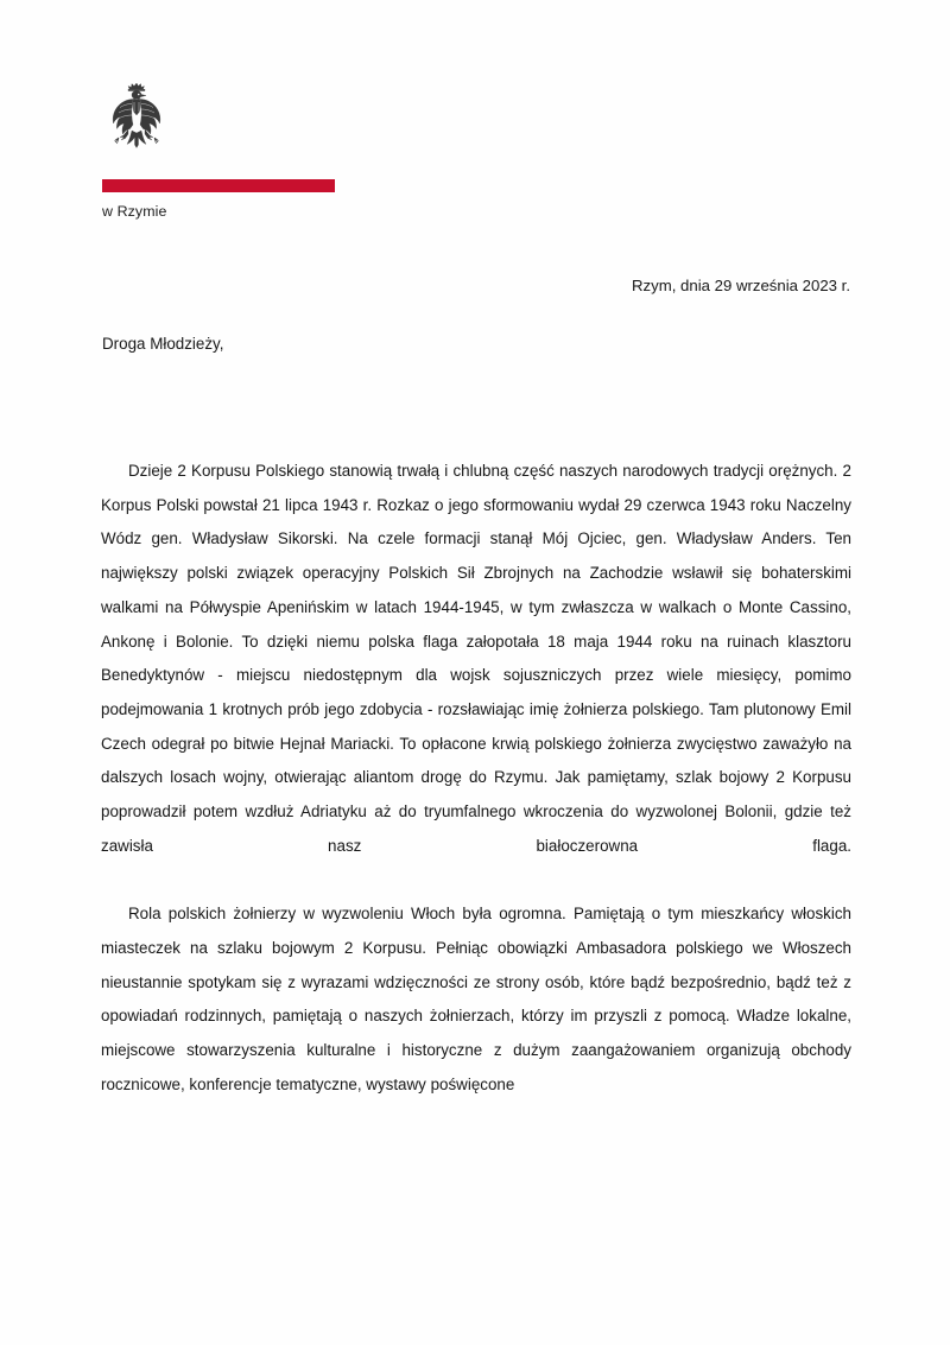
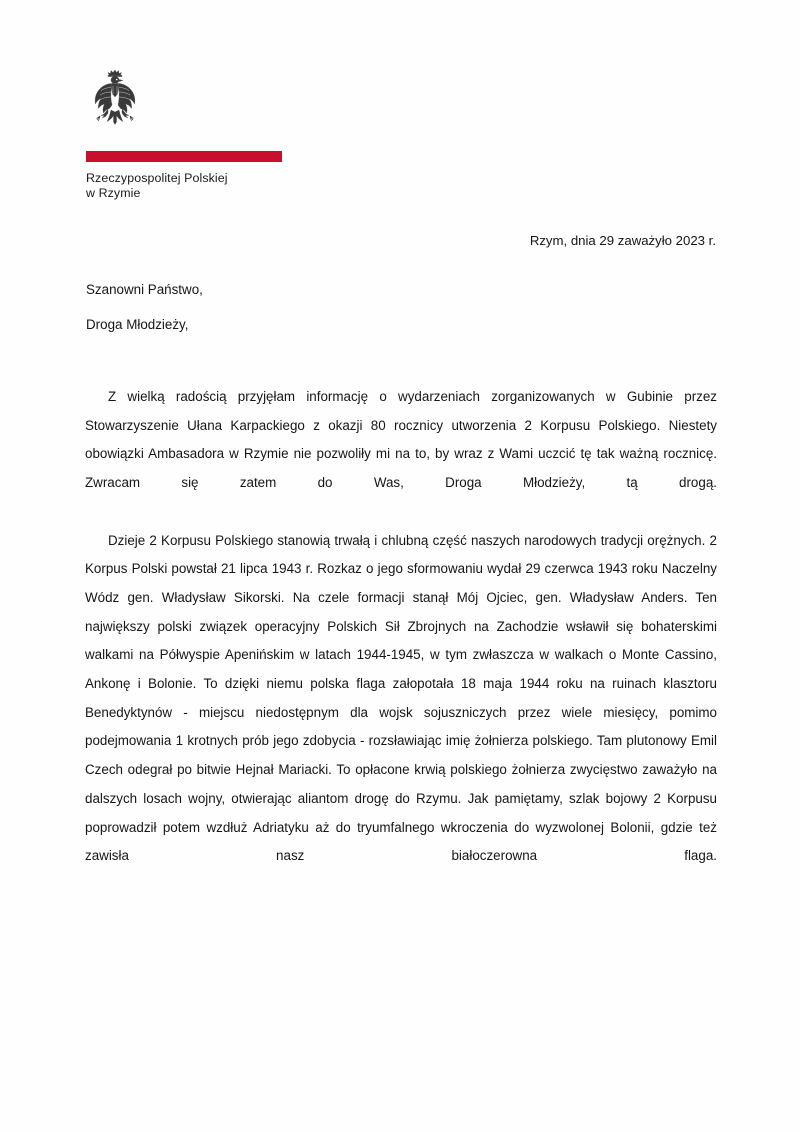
+ Rzeczypospolitej Polskiej
  w Rzymie
- Rzym, dnia 29 września 2023 r.
+ Rzym, dnia 29 zaważyło 2023 r.
+ Szanowni Państwo,
  Droga Młodzieży,
+ Z wielką radością przyjęłam informację o wydarzeniach zorganizowanych w Gubinie przez Stowarzyszenie Ułana Karpackiego z okazji 80 rocznicy utworzenia 2 Korpusu Polskiego. Niestety obowiązki Ambasadora w Rzymie nie pozwoliły mi na to, by wraz z Wami uczcić tę tak ważną rocznicę. Zwracam się zatem do Was, Droga Młodzieży, tą drogą.
  Dzieje 2 Korpusu Polskiego stanowią trwałą i chlubną część naszych narodowych tradycji orężnych. 2 Korpus Polski powstał 21 lipca 1943 r. Rozkaz o jego sformowaniu wydał 29 czerwca 1943 roku Naczelny Wódz gen. Władysław Sikorski. Na czele formacji stanął Mój Ojciec, gen. Władysław Anders. Ten największy polski związek operacyjny Polskich Sił Zbrojnych na Zachodzie wsławił się bohaterskimi walkami na Półwyspie Apenińskim w latach 1944-1945, w tym zwłaszcza w walkach o Monte Cassino, Ankonę i Bolonie. To dzięki niemu polska flaga załopotała 18 maja 1944 roku na ruinach klasztoru Benedyktynów - miejscu niedostępnym dla wojsk sojuszniczych przez wiele miesięcy, pomimo podejmowania 1 krotnych prób jego zdobycia - rozsławiając imię żołnierza polskiego. Tam plutonowy Emil Czech odegrał po bitwie Hejnał Mariacki. To opłacone krwią polskiego żołnierza zwycięstwo zaważyło na dalszych losach wojny, otwierając aliantom drogę do Rzymu. Jak pamiętamy, szlak bojowy 2 Korpusu poprowadził potem wzdłuż Adriatyku aż do tryumfalnego wkroczenia do wyzwolonej Bolonii, gdzie też zawisła nasz białoczerowna flaga.
- Rola polskich żołnierzy w wyzwoleniu Włoch była ogromna. Pamiętają o tym mieszkańcy włoskich miasteczek na szlaku bojowym 2 Korpusu. Pełniąc obowiązki Ambasadora polskiego we Włoszech nieustannie spotykam się z wyrazami wdzięczności ze strony osób, które bądź bezpośrednio, bądź też z opowiadań rodzinnych, pamiętają o naszych żołnierzach, którzy im przyszli z pomocą. Władze lokalne, miejscowe stowarzyszenia kulturalne i historyczne z dużym zaangażowaniem organizują obchody rocznicowe, konferencje tematyczne, wystawy poświęcone
